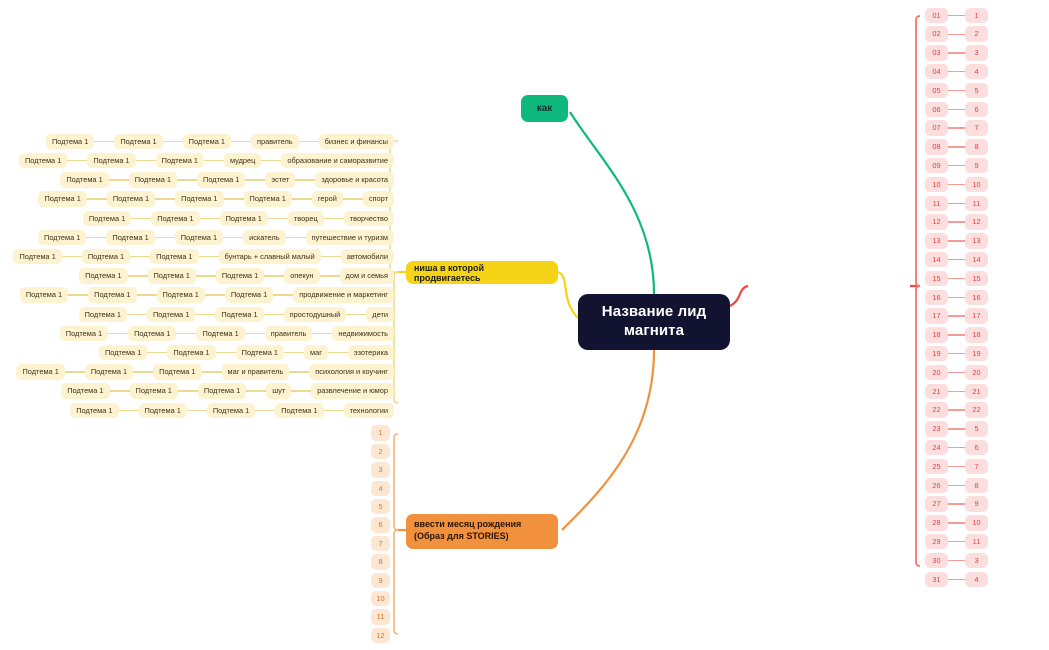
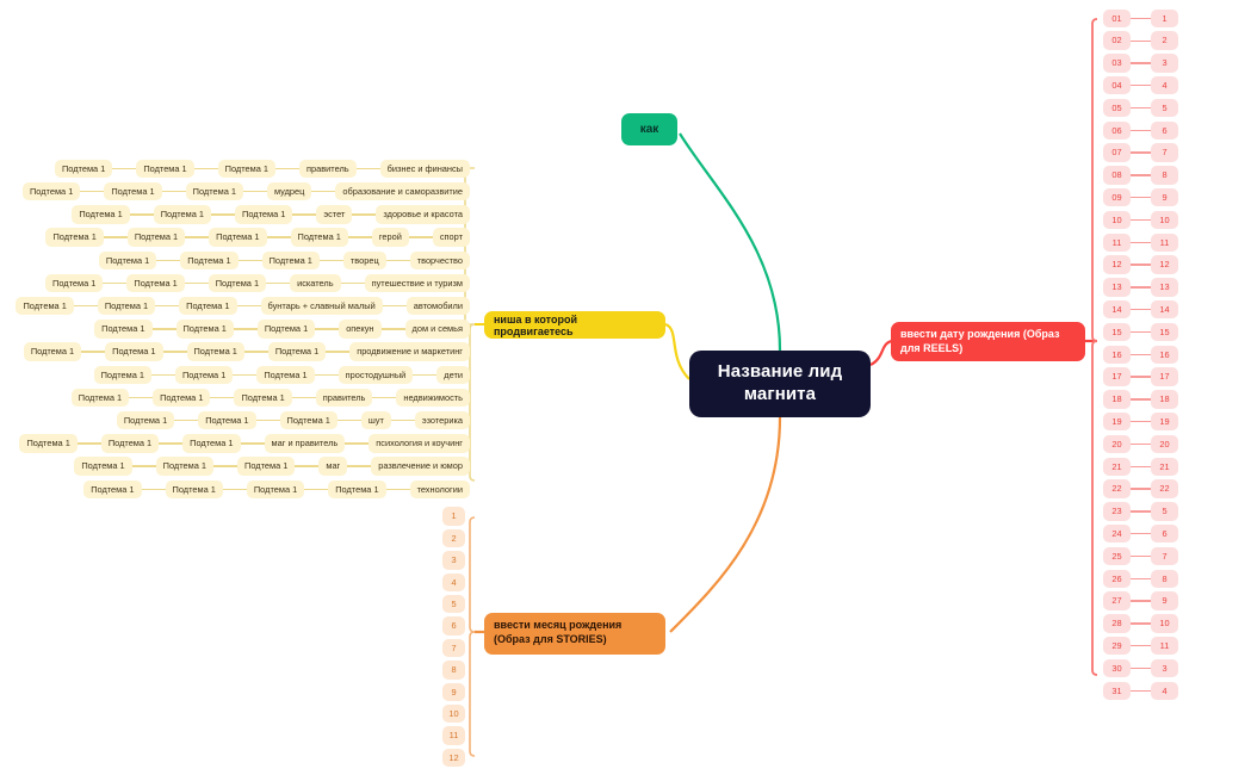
  Название лид магнита
  как
  ниша в которой продвигаетесь
+ ввести дату рождения (Образ для REELS)
  ввести месяц рождения (Образ для STORIES)
  Подтема 1
  Подтема 1
  Подтема 1
  правитель
  бизнес и финансы
  Подтема 1
  Подтема 1
  Подтема 1
  мудрец
  образование и саморазвитие
  Подтема 1
  Подтема 1
  Подтема 1
  эстет
  здоровье и красота
  Подтема 1
  Подтема 1
  Подтема 1
  Подтема 1
  герой
  спорт
  Подтема 1
  Подтема 1
  Подтема 1
  творец
  творчество
  Подтема 1
  Подтема 1
  Подтема 1
  искатель
  путешествие и туризм
  Подтема 1
  Подтема 1
  Подтема 1
  бунтарь + славный малый
  автомобили
  Подтема 1
  Подтема 1
  Подтема 1
  опекун
  дом и семья
  Подтема 1
  Подтема 1
  Подтема 1
  Подтема 1
  продвижение и маркетинг
  Подтема 1
  Подтема 1
  Подтема 1
  простодушный
  дети
  Подтема 1
  Подтема 1
  Подтема 1
  правитель
  недвижимость
  Подтема 1
  Подтема 1
  Подтема 1
- маг
+ шут
  эзотерика
  Подтема 1
  Подтема 1
  Подтема 1
  маг и правитель
  психология и коучинг
  Подтема 1
  Подтема 1
  Подтема 1
- шут
+ маг
  развлечение и юмор
  Подтема 1
  Подтема 1
  Подтема 1
  Подтема 1
  технологии
  01
  1
  02
  2
  03
  3
  04
  4
  05
  5
  06
  6
  07
  7
  08
  8
  09
  9
  10
  10
  11
  11
  12
  12
  13
  13
  14
  14
  15
  15
  16
  16
  17
  17
  18
  18
  19
  19
  20
  20
  21
  21
  22
  22
  23
  5
  24
  6
  25
  7
  26
  8
  27
  9
  28
  10
  29
  11
  30
  3
  31
  4
  1
  2
  3
  4
  5
  6
  7
  8
  9
  10
  11
  12
